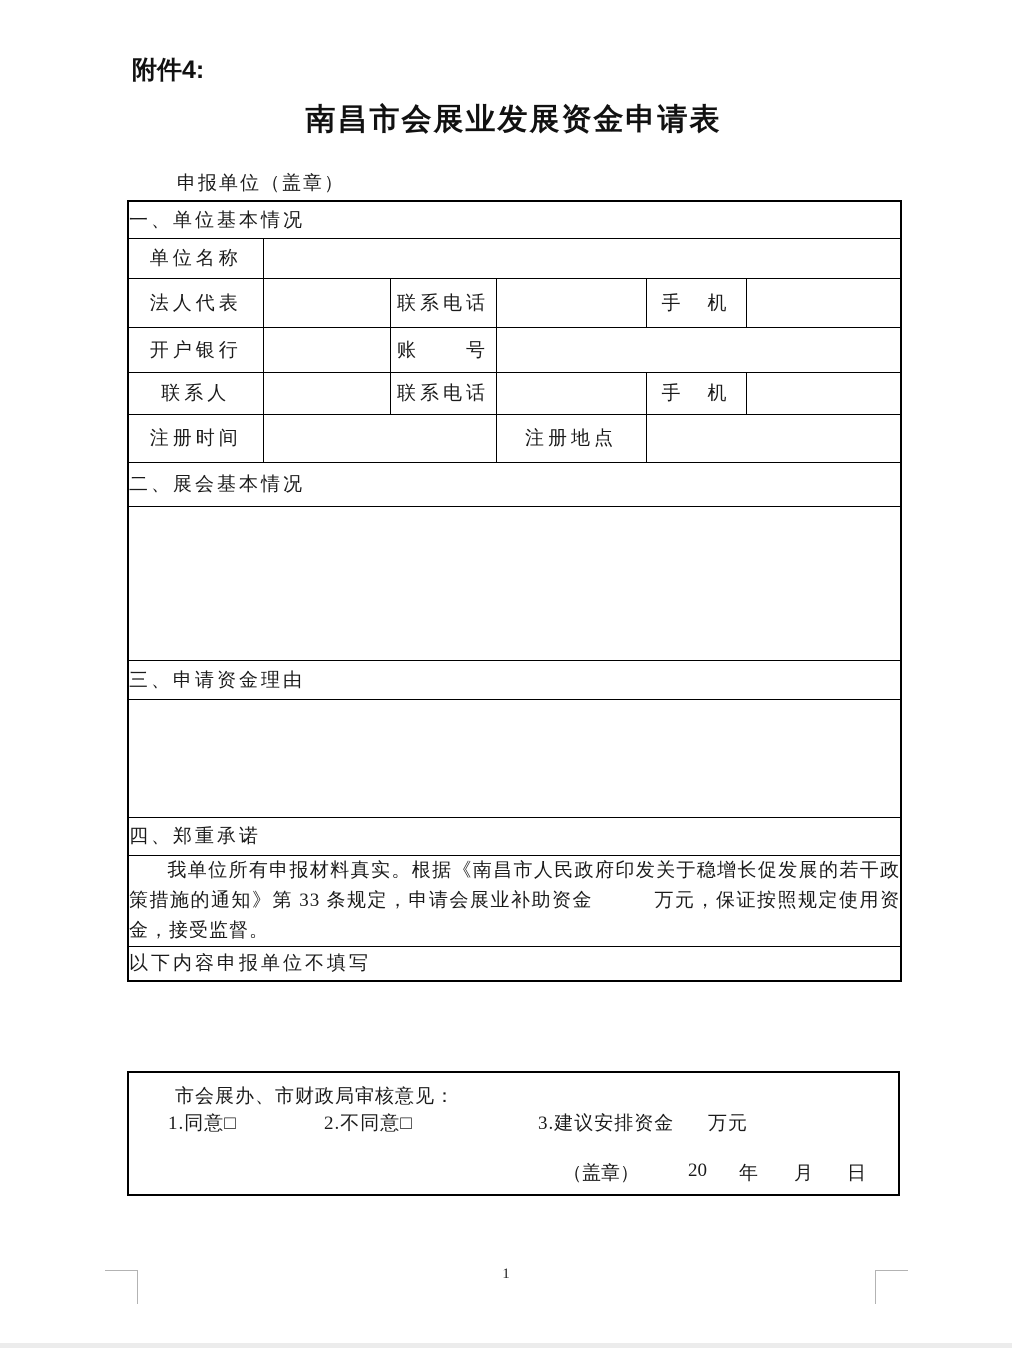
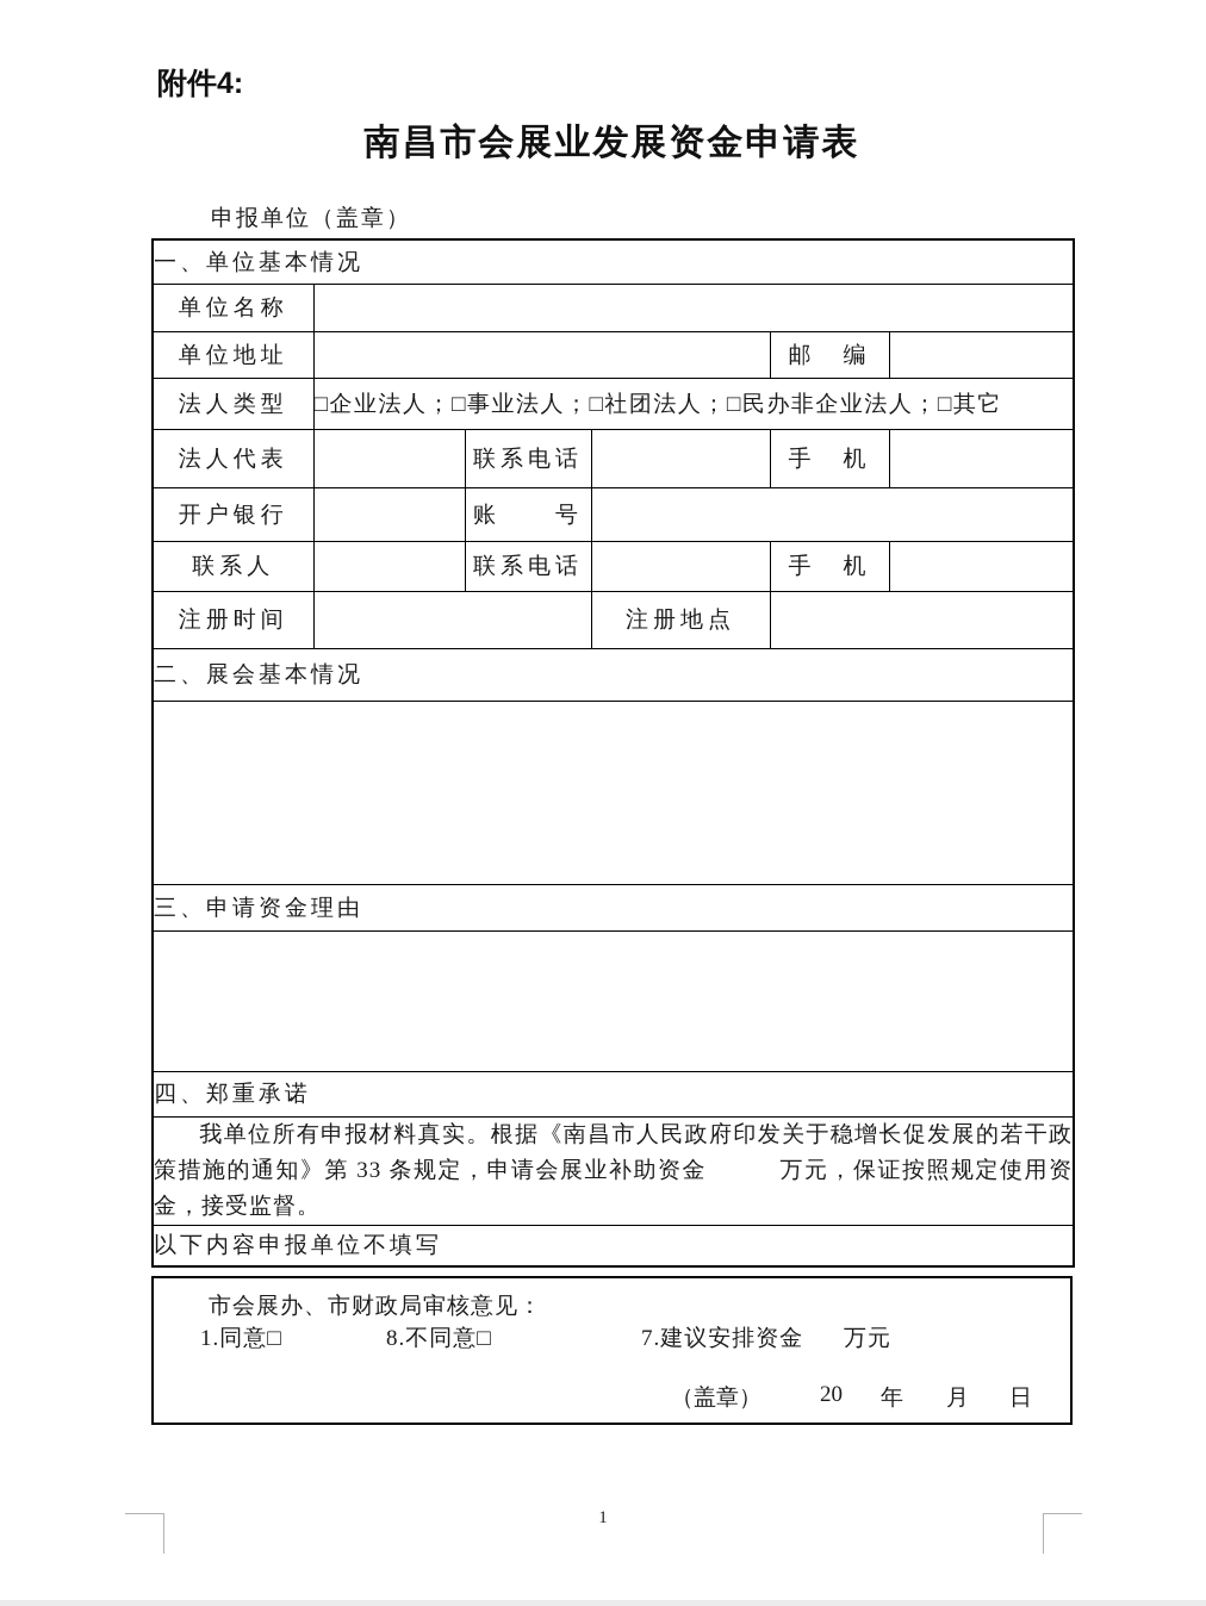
  附件4:
  南昌市会展业发展资金申请表
  申报单位（盖章）
  一、单位基本情况
  单位名称
+ 单位地址		邮 编
+ 法人类型	□企业法人；□事业法人；□社团法人；□民办非企业法人；□其它
  法人代表		联系电话		手 机
  开户银行		账 号
  联系人		联系电话		手 机
  注册时间		注册地点
  二、展会基本情况
  三、申请资金理由
  四、郑重承诺
  我单位所有申报材料真实。根据《南昌市人民政府印发关于稳增长促发展的若干政策措施的通知》第 33 条规定，申请会展业补助资金 万元，保证按照规定使用资金，接受监督。
  以下内容申报单位不填写
  市会展办、市财政局审核意见：
  1.同意□
- 2.不同意□
+ 8.不同意□
- 3.建议安排资金
+ 7.建议安排资金
  万元
  （盖章）
  20
  年
  月
  日
  1
